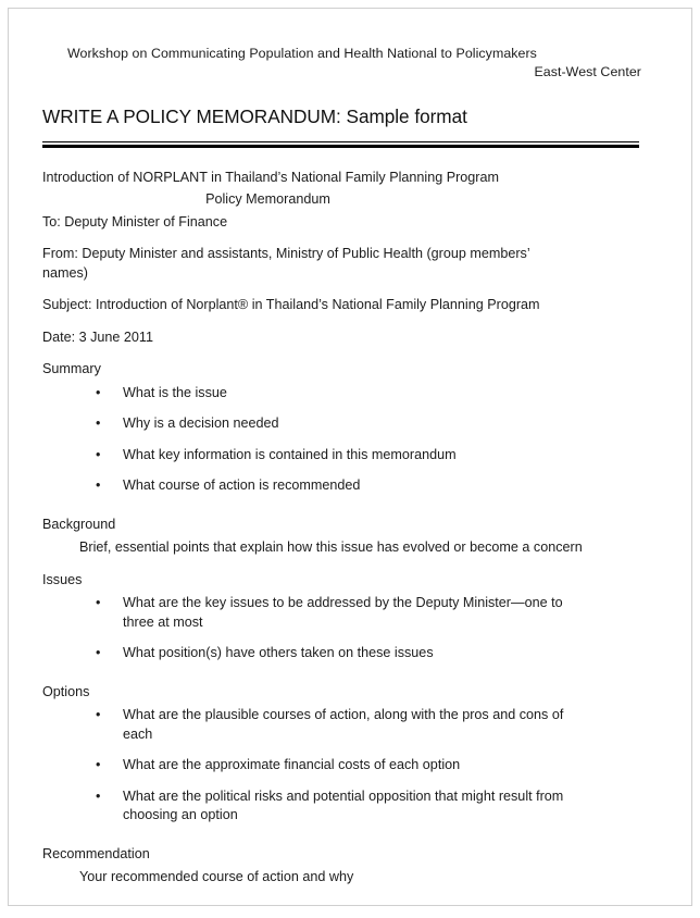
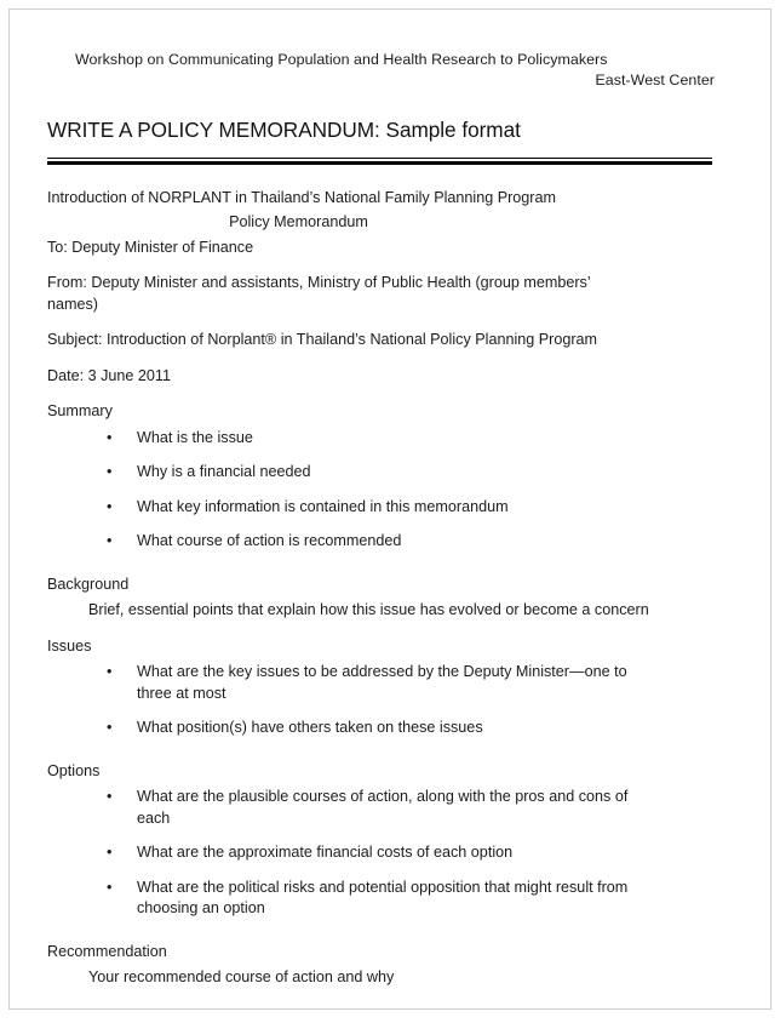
- Workshop on Communicating Population and Health National to Policymakers
+ Workshop on Communicating Population and Health Research to Policymakers
  East-West Center
  WRITE A POLICY MEMORANDUM: Sample format
  Introduction of NORPLANT in Thailand’s National Family Planning Program
  Policy Memorandum
  To: Deputy Minister of Finance
  From: Deputy Minister and assistants, Ministry of Public Health (group members’ names)
- Subject: Introduction of Norplant® in Thailand’s National Family Planning Program
+ Subject: Introduction of Norplant® in Thailand’s National Policy Planning Program
  Date: 3 June 2011
  Summary
  •
  What is the issue
  •
- Why is a decision needed
+ Why is a financial needed
  •
  What key information is contained in this memorandum
  •
  What course of action is recommended
  Background
  Brief, essential points that explain how this issue has evolved or become a concern
  Issues
  •
  What are the key issues to be addressed by the Deputy Minister—one to three at most
  •
  What position(s) have others taken on these issues
  Options
  •
  What are the plausible courses of action, along with the pros and cons of each
  •
  What are the approximate financial costs of each option
  •
  What are the political risks and potential opposition that might result from choosing an option
  Recommendation
  Your recommended course of action and why
